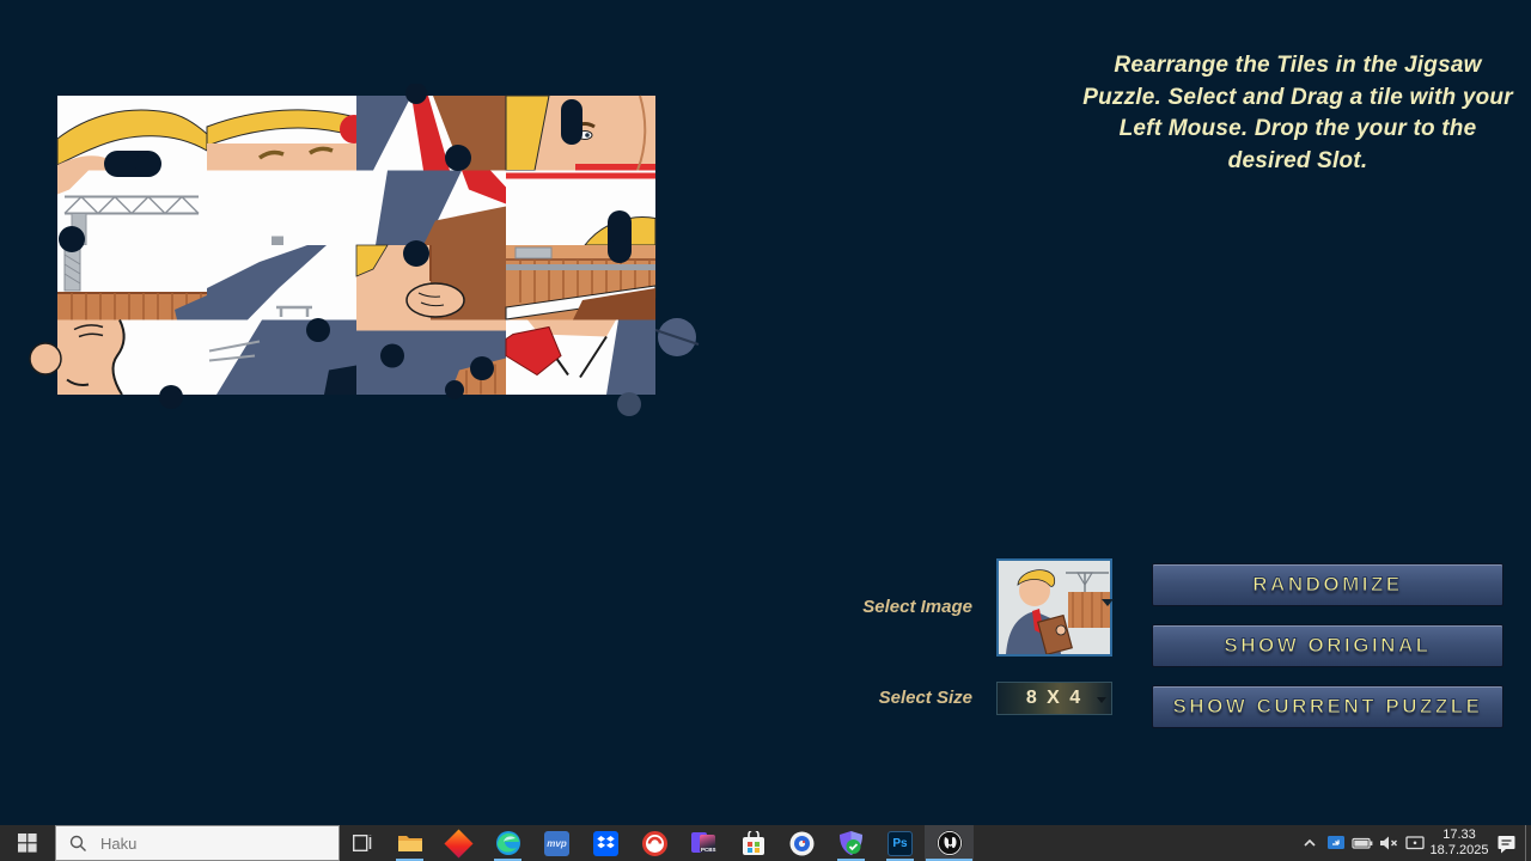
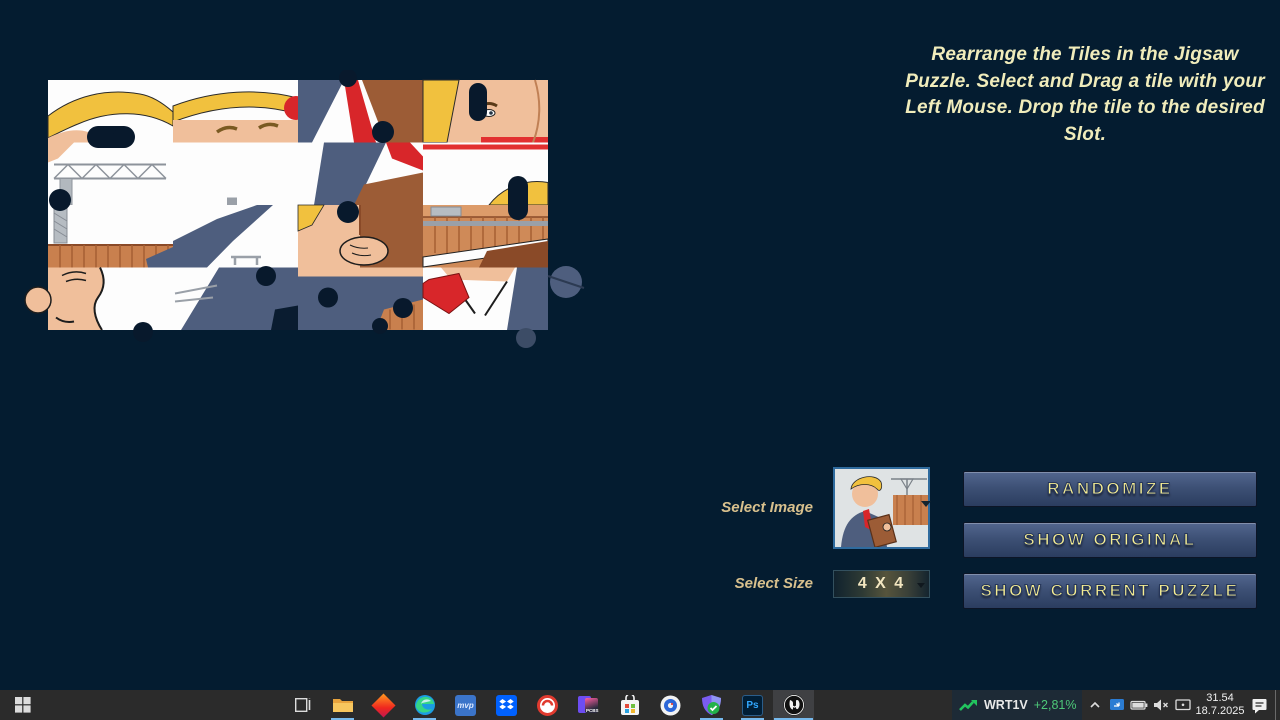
- Rearrange the Tiles in the Jigsaw Puzzle. Select and Drag a tile with your Left Mouse. Drop the your to the desired Slot.
+ Rearrange the Tiles in the Jigsaw Puzzle. Select and Drag a tile with your Left Mouse. Drop the tile to the desired Slot.
  Select Image
  Select Size
- 8 X 4
+ 4 X 4
  RANDOMIZE
  SHOW ORIGINAL
  SHOW CURRENT PUZZLE
- Haku
  mvp
  Ps
+ WRT1V
+ +2,81%
- 17.33
+ 31.54
  18.7.2025
